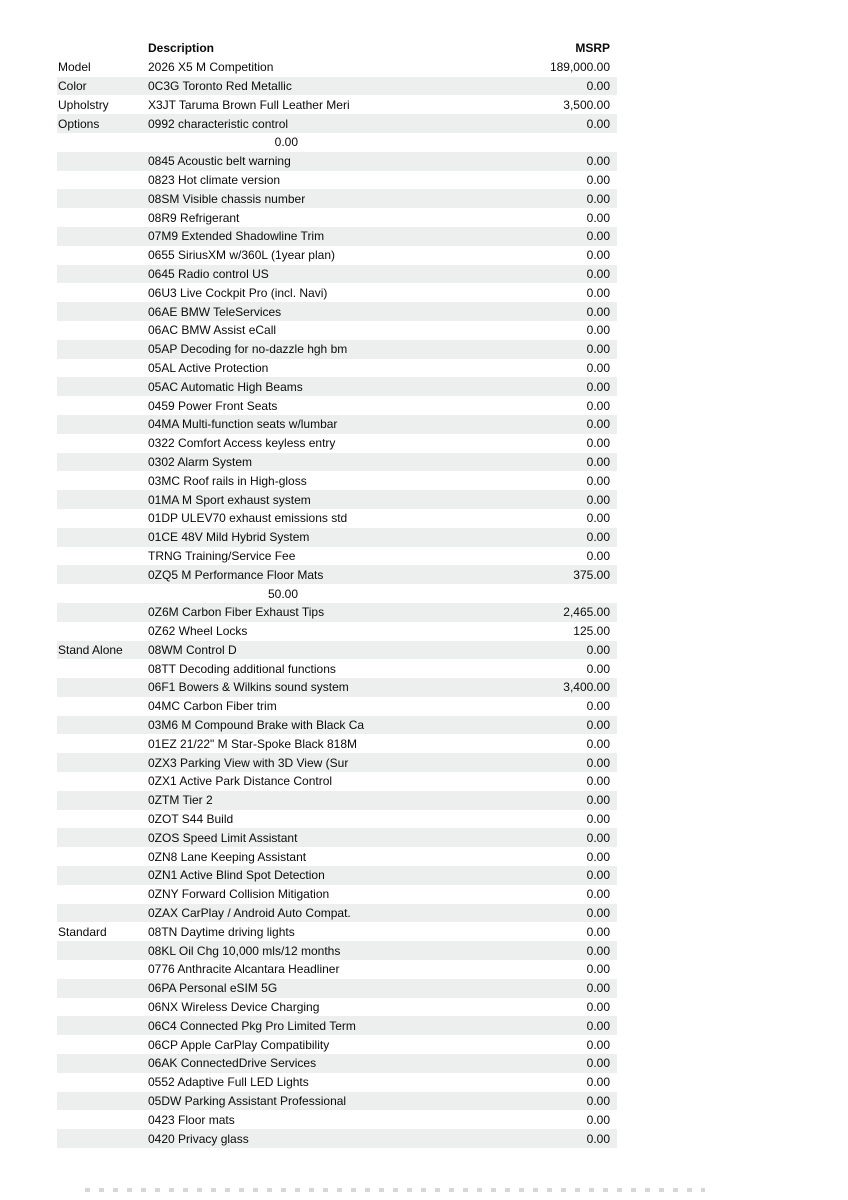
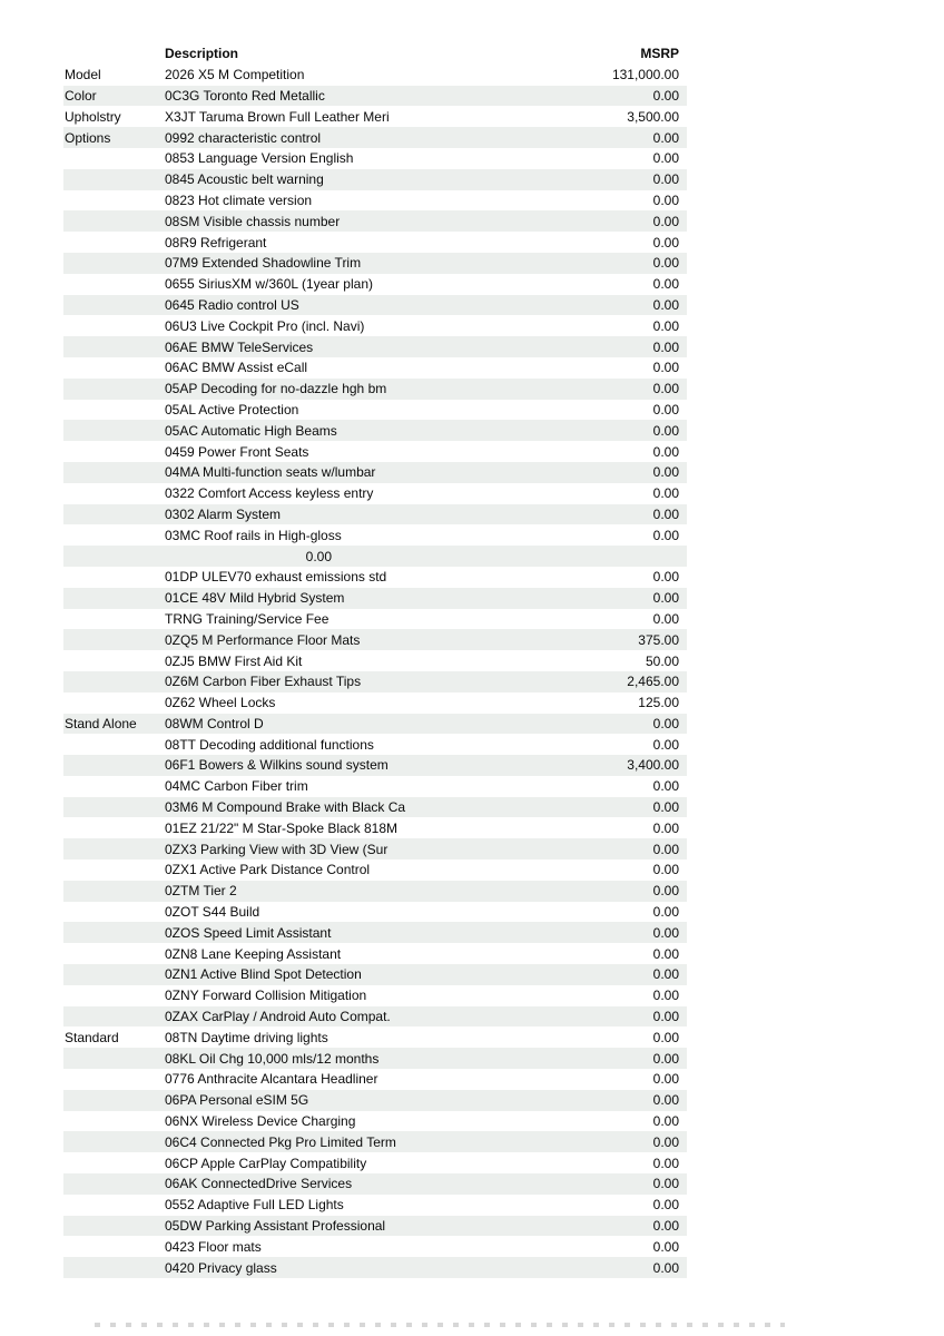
  Description
  MSRP
  Model
  2026 X5 M Competition
- 189,000.00
+ 131,000.00
  Color
  0C3G Toronto Red Metallic
  0.00
  Upholstry
  X3JT Taruma Brown Full Leather Meri
  3,500.00
  Options
  0992 characteristic control
  0.00
+ 0853 Language Version English
  0.00
  0845 Acoustic belt warning
  0.00
  0823 Hot climate version
  0.00
  08SM Visible chassis number
  0.00
  08R9 Refrigerant
  0.00
  07M9 Extended Shadowline Trim
  0.00
  0655 SiriusXM w/360L (1year plan)
  0.00
  0645 Radio control US
  0.00
  06U3 Live Cockpit Pro (incl. Navi)
  0.00
  06AE BMW TeleServices
  0.00
  06AC BMW Assist eCall
  0.00
  05AP Decoding for no-dazzle hgh bm
  0.00
  05AL Active Protection
  0.00
  05AC Automatic High Beams
  0.00
  0459 Power Front Seats
  0.00
  04MA Multi-function seats w/lumbar
  0.00
  0322 Comfort Access keyless entry
  0.00
  0302 Alarm System
  0.00
  03MC Roof rails in High-gloss
  0.00
- 01MA M Sport exhaust system
  0.00
  01DP ULEV70 exhaust emissions std
  0.00
  01CE 48V Mild Hybrid System
  0.00
  TRNG Training/Service Fee
  0.00
  0ZQ5 M Performance Floor Mats
  375.00
+ 0ZJ5 BMW First Aid Kit
  50.00
  0Z6M Carbon Fiber Exhaust Tips
  2,465.00
  0Z62 Wheel Locks
  125.00
  Stand Alone
  08WM Control D
  0.00
  08TT Decoding additional functions
  0.00
  06F1 Bowers & Wilkins sound system
  3,400.00
  04MC Carbon Fiber trim
  0.00
  03M6 M Compound Brake with Black Ca
  0.00
  01EZ 21/22" M Star-Spoke Black 818M
  0.00
  0ZX3 Parking View with 3D View (Sur
  0.00
  0ZX1 Active Park Distance Control
  0.00
  0ZTM Tier 2
  0.00
  0ZOT S44 Build
  0.00
  0ZOS Speed Limit Assistant
  0.00
  0ZN8 Lane Keeping Assistant
  0.00
  0ZN1 Active Blind Spot Detection
  0.00
  0ZNY Forward Collision Mitigation
  0.00
  0ZAX CarPlay / Android Auto Compat.
  0.00
  Standard
  08TN Daytime driving lights
  0.00
  08KL Oil Chg 10,000 mls/12 months
  0.00
  0776 Anthracite Alcantara Headliner
  0.00
  06PA Personal eSIM 5G
  0.00
  06NX Wireless Device Charging
  0.00
  06C4 Connected Pkg Pro Limited Term
  0.00
  06CP Apple CarPlay Compatibility
  0.00
  06AK ConnectedDrive Services
  0.00
  0552 Adaptive Full LED Lights
  0.00
  05DW Parking Assistant Professional
  0.00
  0423 Floor mats
  0.00
  0420 Privacy glass
  0.00
